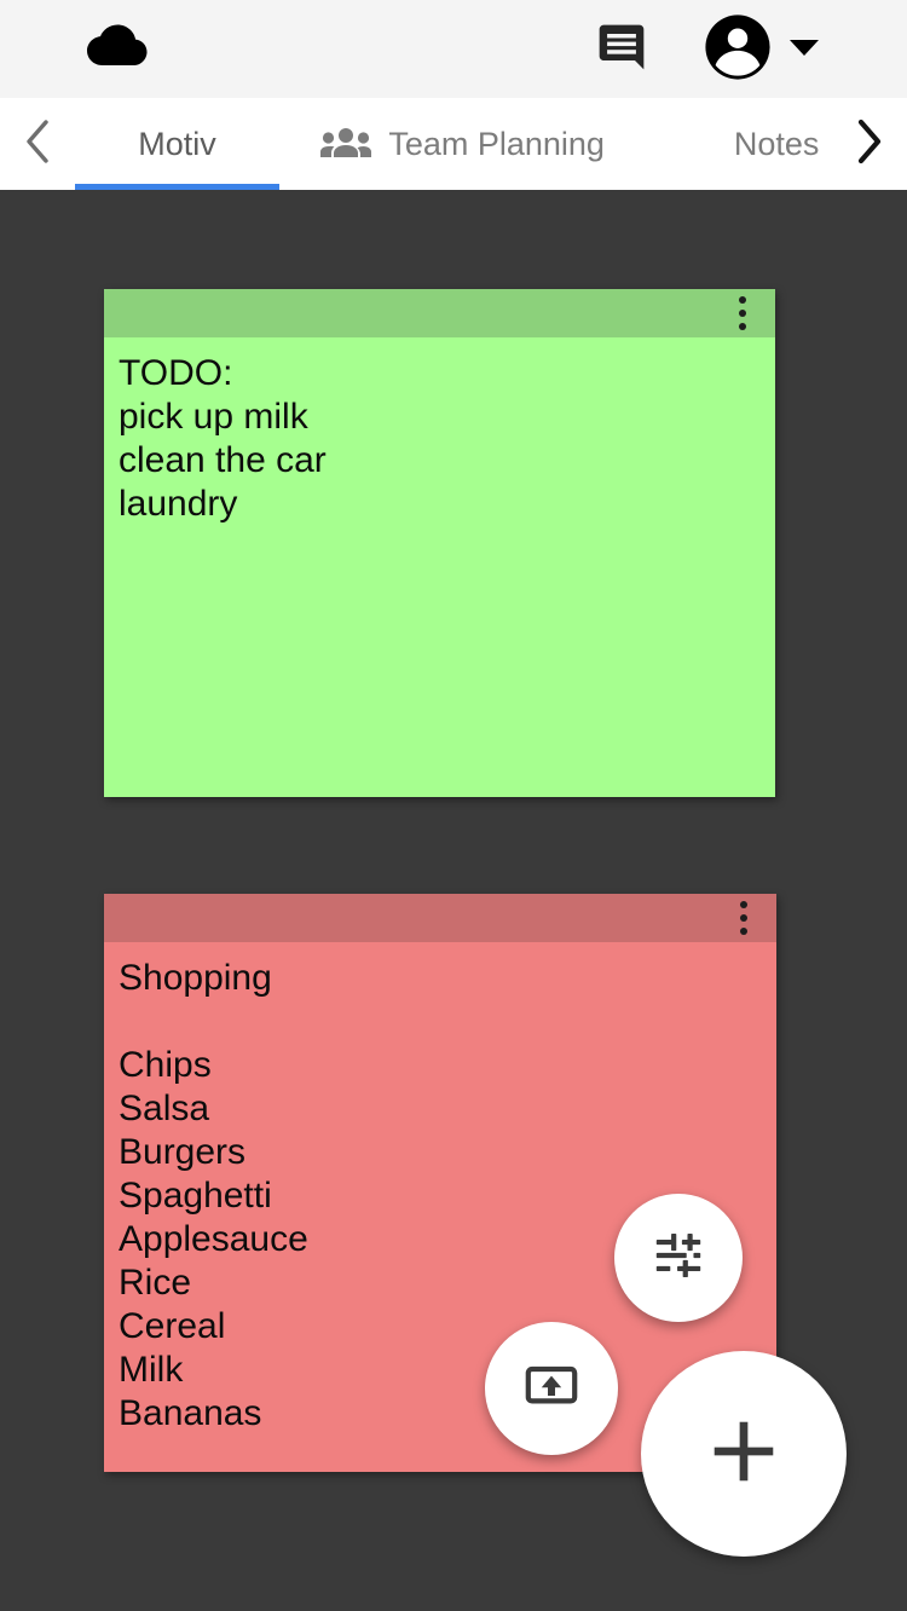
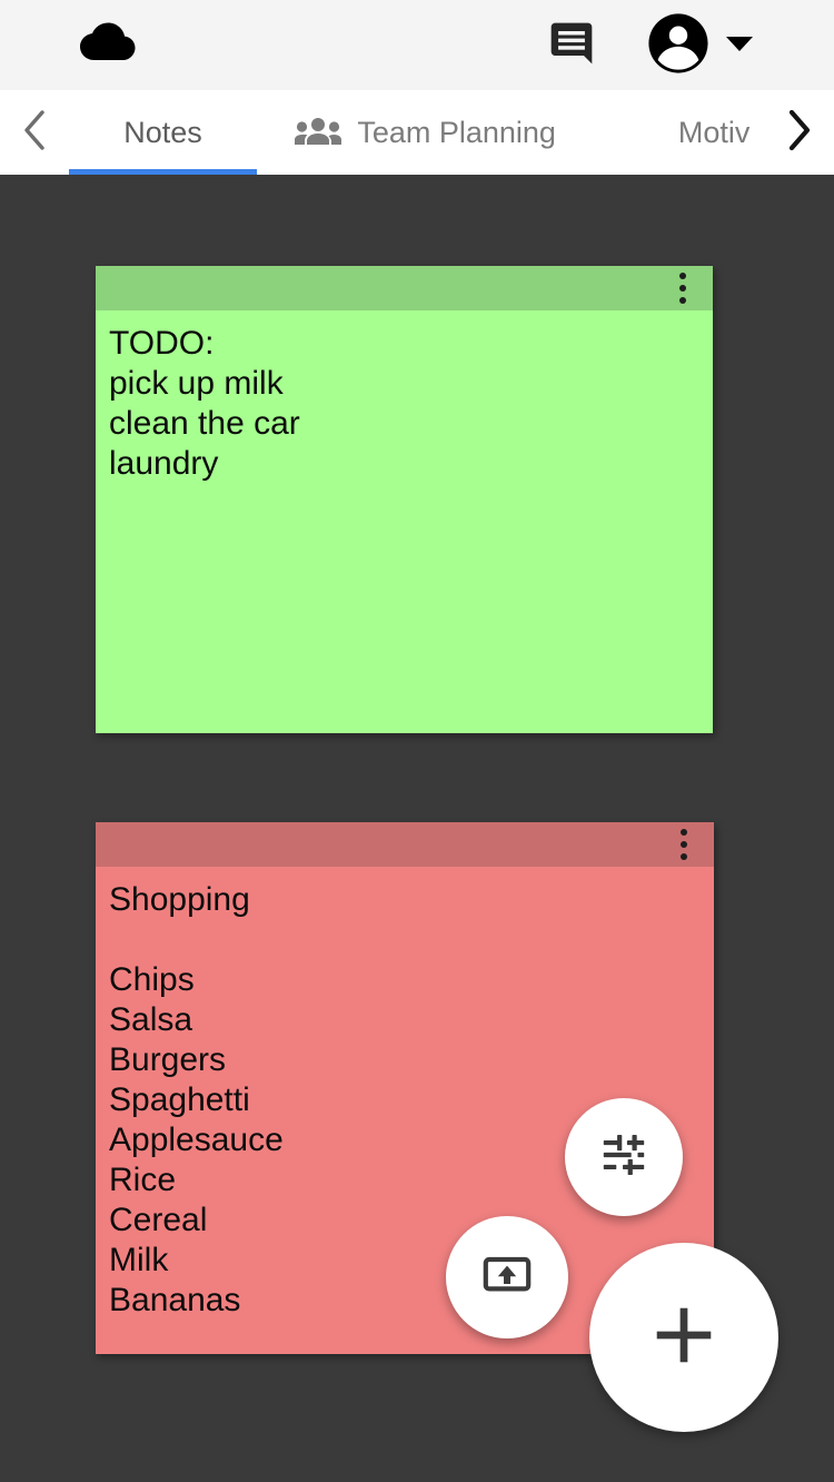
- Motiv
+ Notes
  Team Planning
- Notes
+ Motiv
  TODO:
  pick up milk
  clean the car
  laundry
  Shopping
  Chips
  Salsa
  Burgers
  Spaghetti
  Applesauce
  Rice
  Cereal
  Milk
  Bananas
